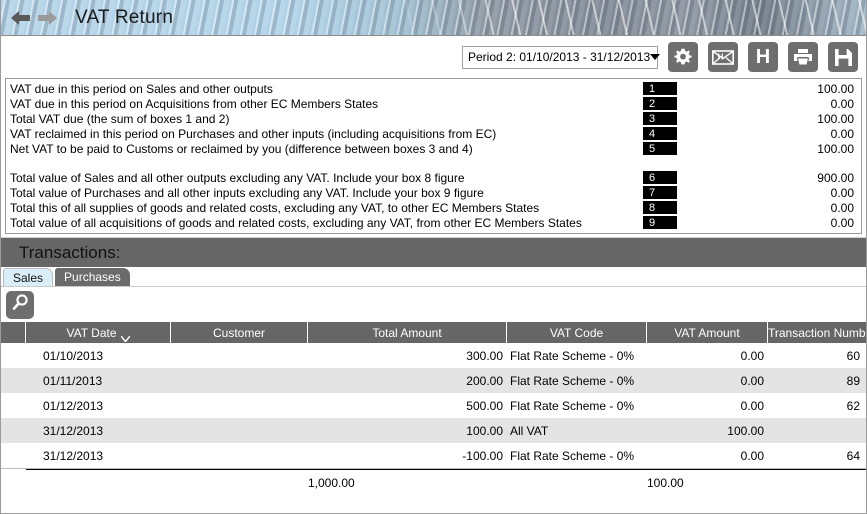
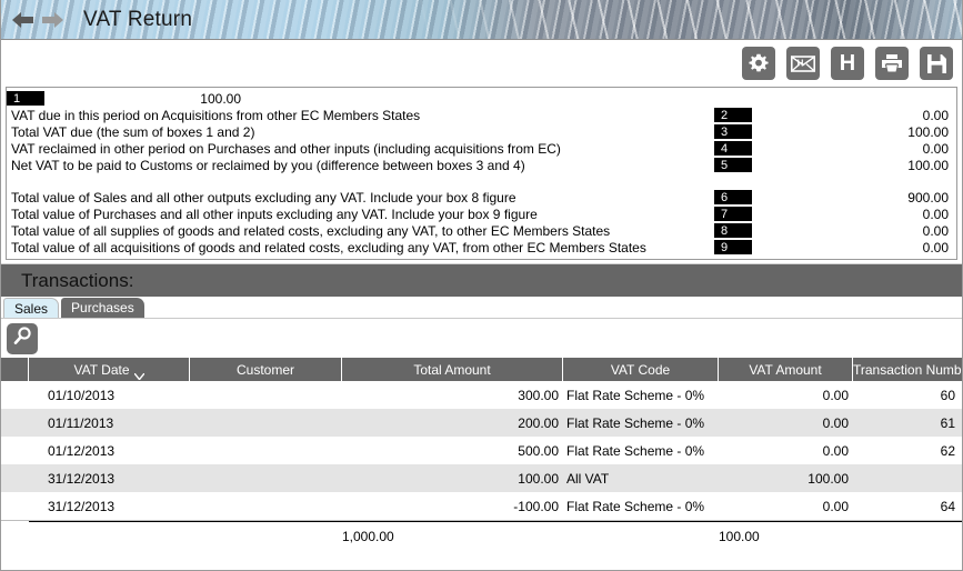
  VAT Return
- Period 2: 01/10/2013 - 31/12/2013
  H
  H
- VAT due in this period on Sales and other outputs
  1
  100.00
  VAT due in this period on Acquisitions from other EC Members States
  2
  0.00
  Total VAT due (the sum of boxes 1 and 2)
  3
  100.00
- VAT reclaimed in this period on Purchases and other inputs (including acquisitions from EC)
+ VAT reclaimed in other period on Purchases and other inputs (including acquisitions from EC)
  4
  0.00
  Net VAT to be paid to Customs or reclaimed by you (difference between boxes 3 and 4)
  5
  100.00
  Total value of Sales and all other outputs excluding any VAT. Include your box 8 figure
  6
  900.00
  Total value of Purchases and all other inputs excluding any VAT. Include your box 9 figure
  7
  0.00
- Total this of all supplies of goods and related costs, excluding any VAT, to other EC Members States
+ Total value of all supplies of goods and related costs, excluding any VAT, to other EC Members States
  8
  0.00
  Total value of all acquisitions of goods and related costs, excluding any VAT, from other EC Members States
  9
  0.00
  Transactions:
  Sales
  Purchases
  VAT Date
  Customer
  Total Amount
  VAT Code
  VAT Amount
  Transaction Numb
  01/10/2013
  300.00
  Flat Rate Scheme - 0%
  0.00
  60
  01/11/2013
  200.00
  Flat Rate Scheme - 0%
  0.00
- 89
+ 61
  01/12/2013
  500.00
  Flat Rate Scheme - 0%
  0.00
  62
  31/12/2013
  100.00
  All VAT
  100.00
  31/12/2013
  -100.00
  Flat Rate Scheme - 0%
  0.00
  64
  1,000.00
  100.00
